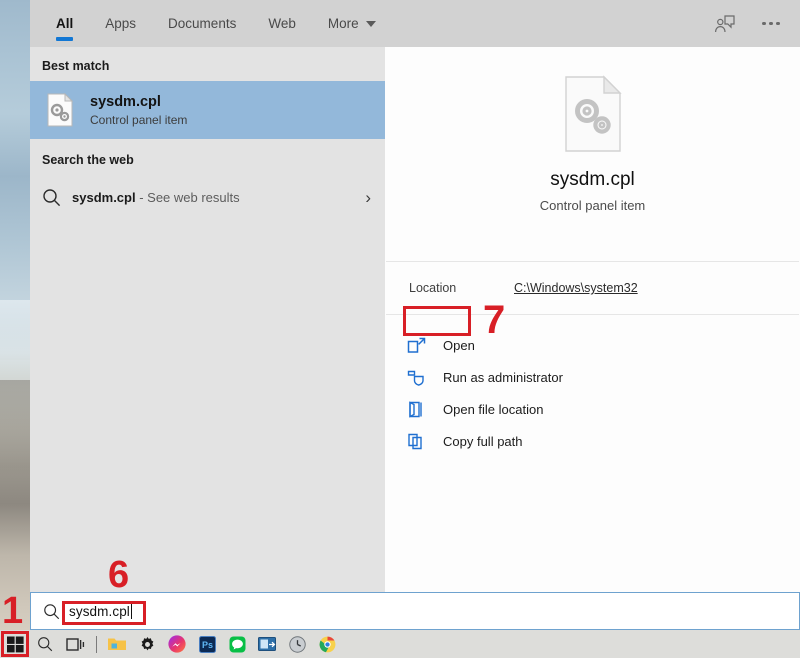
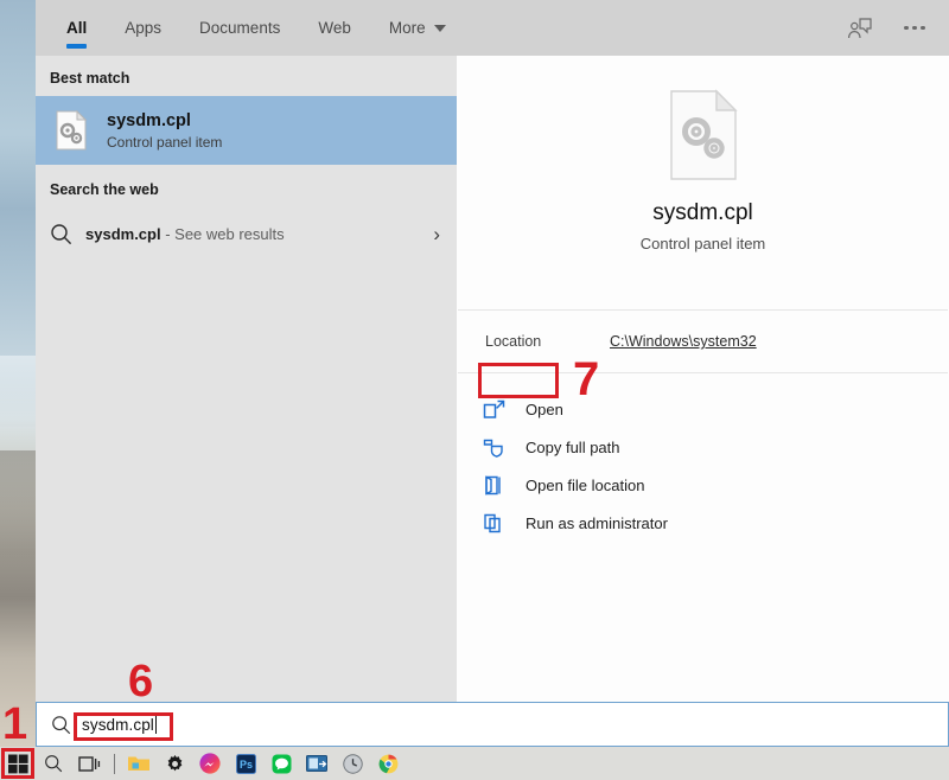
  All
  Apps
  Documents
  Web
  More
  Best match
  sysdm.cpl
  Control panel item
  Search the web
  sysdm.cpl - See web results
  ›
  sysdm.cpl
  Control panel item
  Location
  C:\Windows\system32
  Open
- Run as administrator
+ Copy full path
  Open file location
- Copy full path
+ Run as administrator
  sysdm.cpl
  Ps
  7
  6
  1
